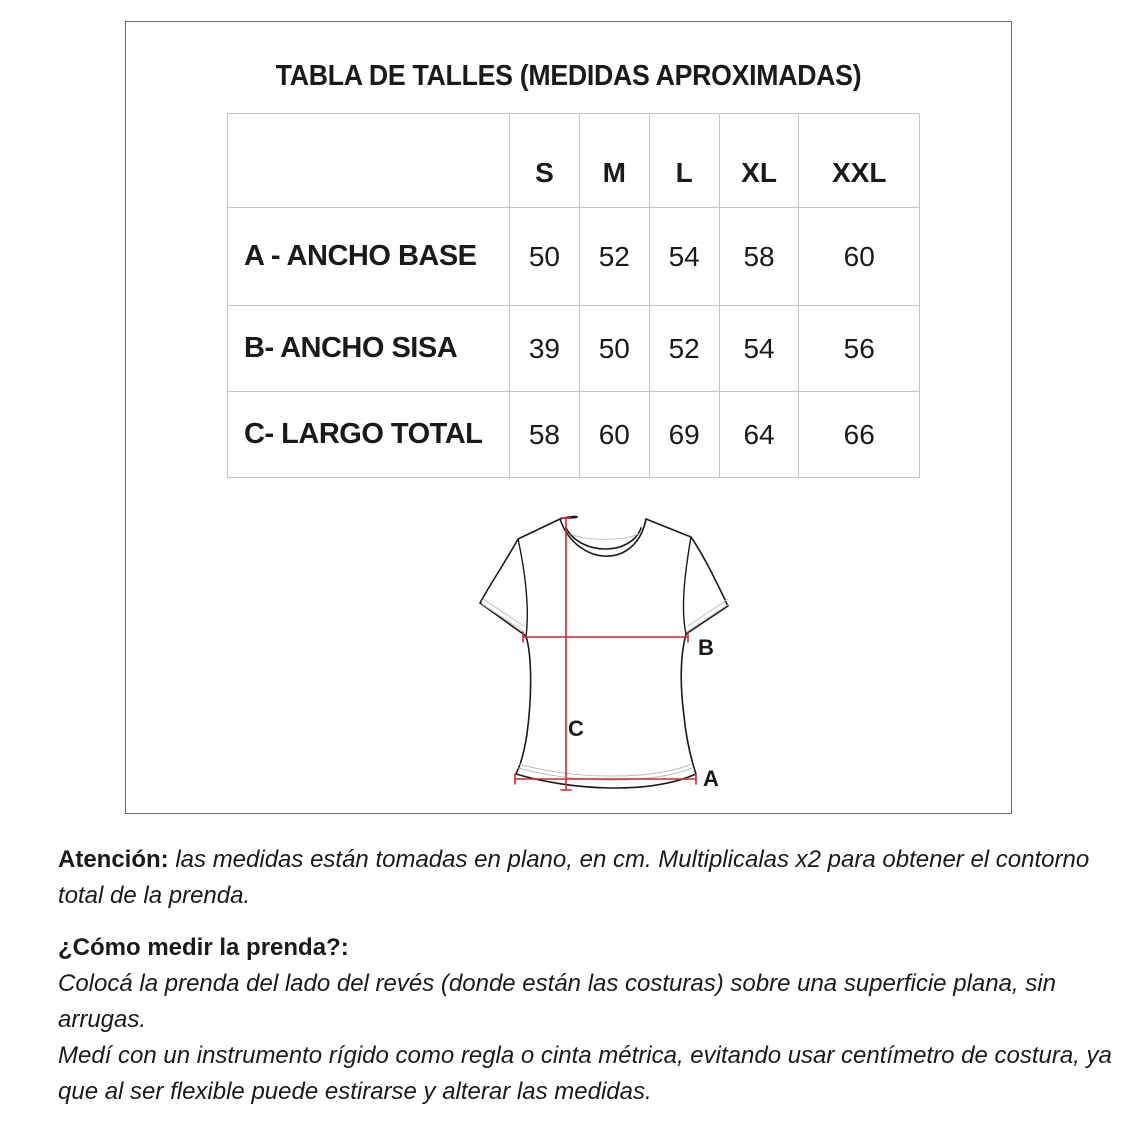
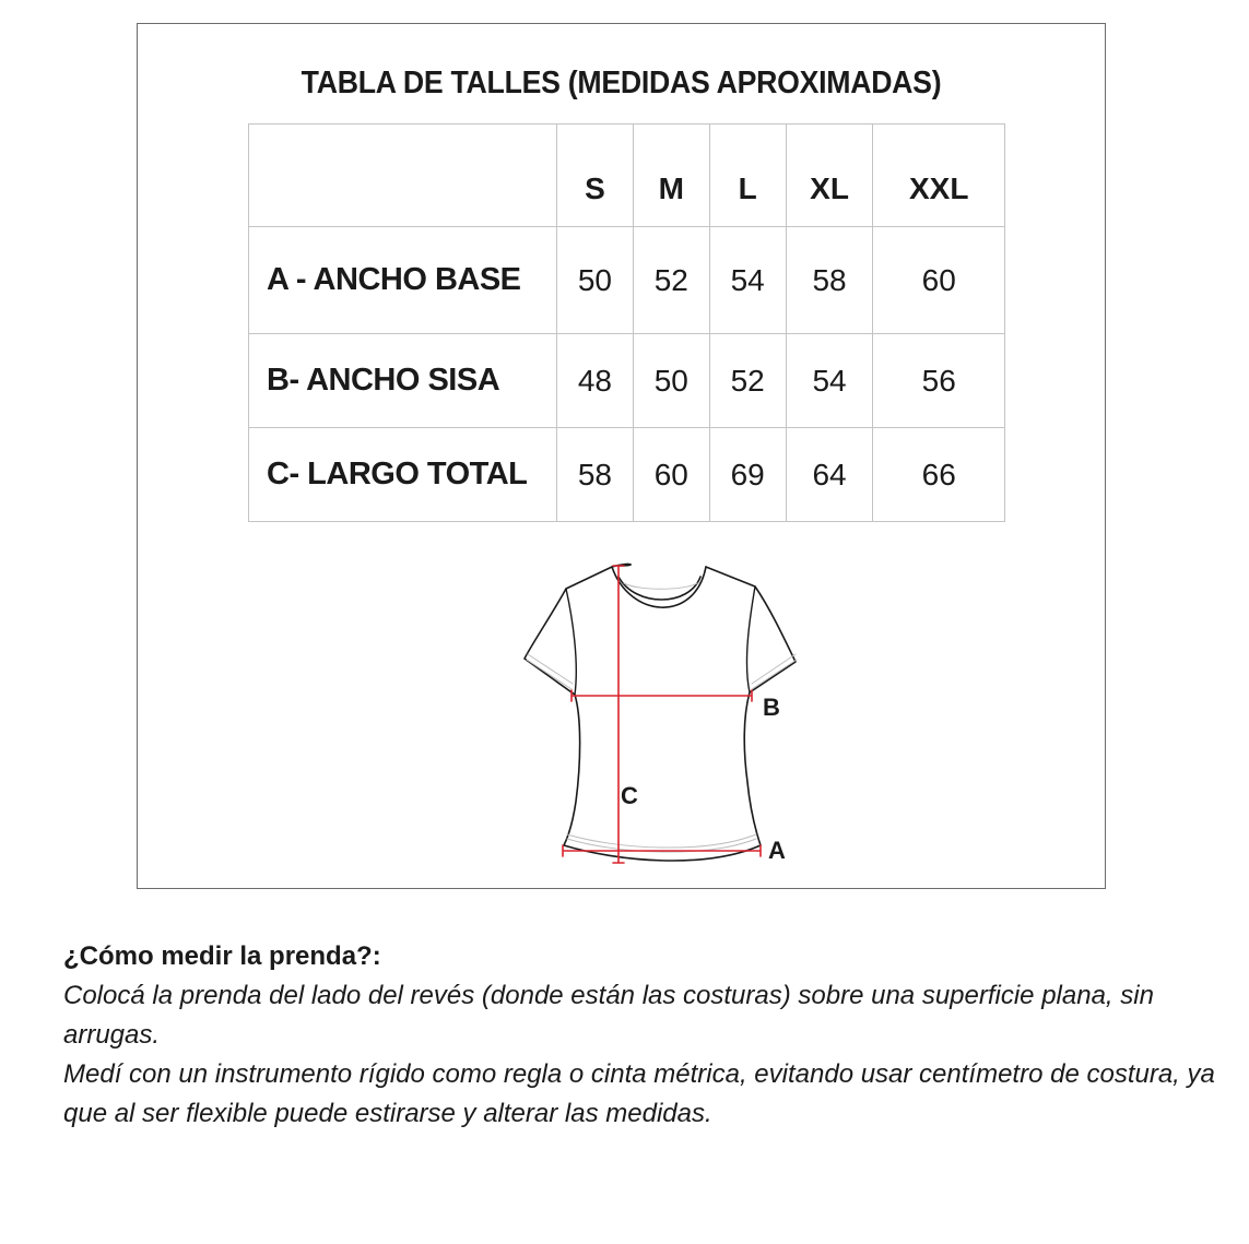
  TABLA DE TALLES (MEDIDAS APROXIMADAS)
  	S	M	L	XL	XXL
  A - ANCHO BASE	50	52	54	58	60
- B- ANCHO SISA	39	50	52	54	56
+ B- ANCHO SISA	48	50	52	54	56
  C- LARGO TOTAL	58	60	69	64	66
  B
  C
  A
- Atención: las medidas están tomadas en plano, en cm. Multiplicalas x2 para obtener el contorno total de la prenda.
  ¿Cómo medir la prenda?:
  Colocá la prenda del lado del revés (donde están las costuras) sobre una superficie plana, sin arrugas.
  Medí con un instrumento rígido como regla o cinta métrica, evitando usar centímetro de costura, ya que al ser flexible puede estirarse y alterar las medidas.
